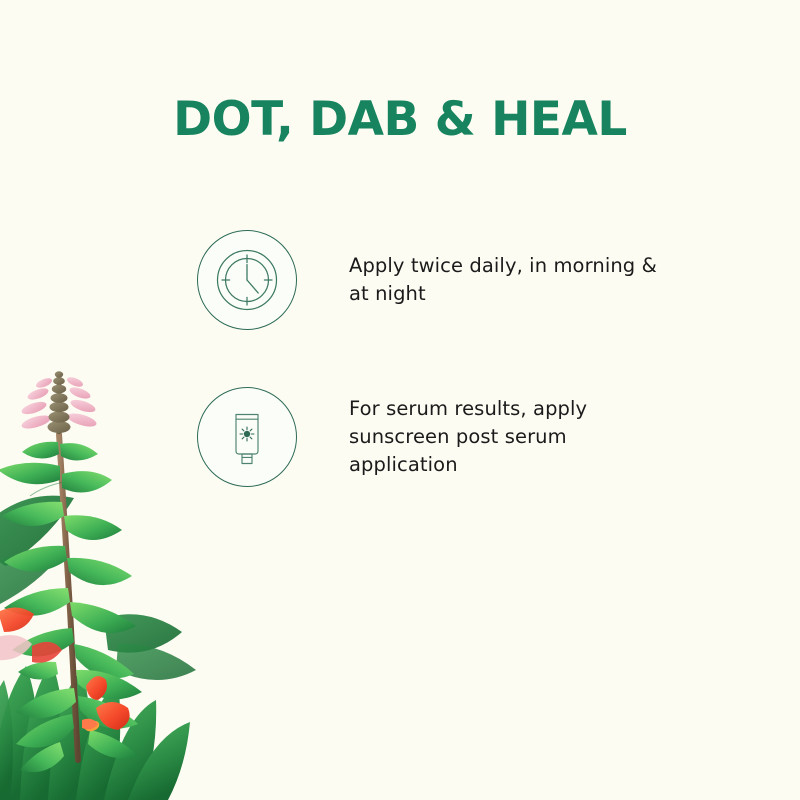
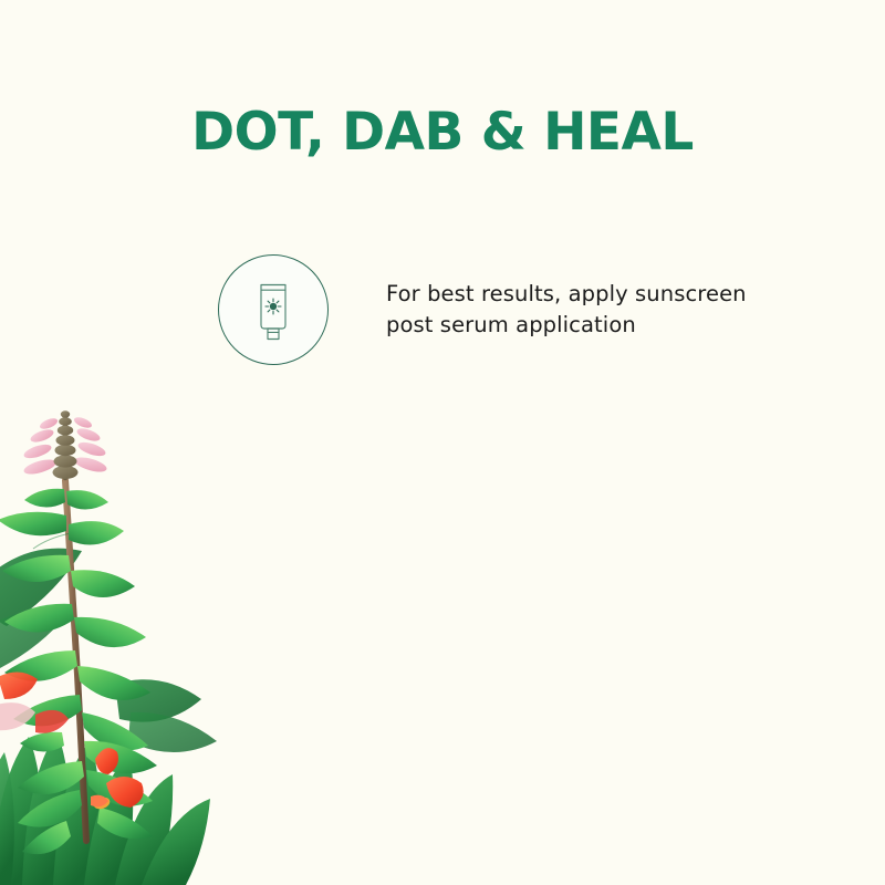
  DOT, DAB & HEAL
- Apply twice daily, in morning & at night
- For serum results, apply sunscreen post serum application
+ For best results, apply sunscreen post serum application
